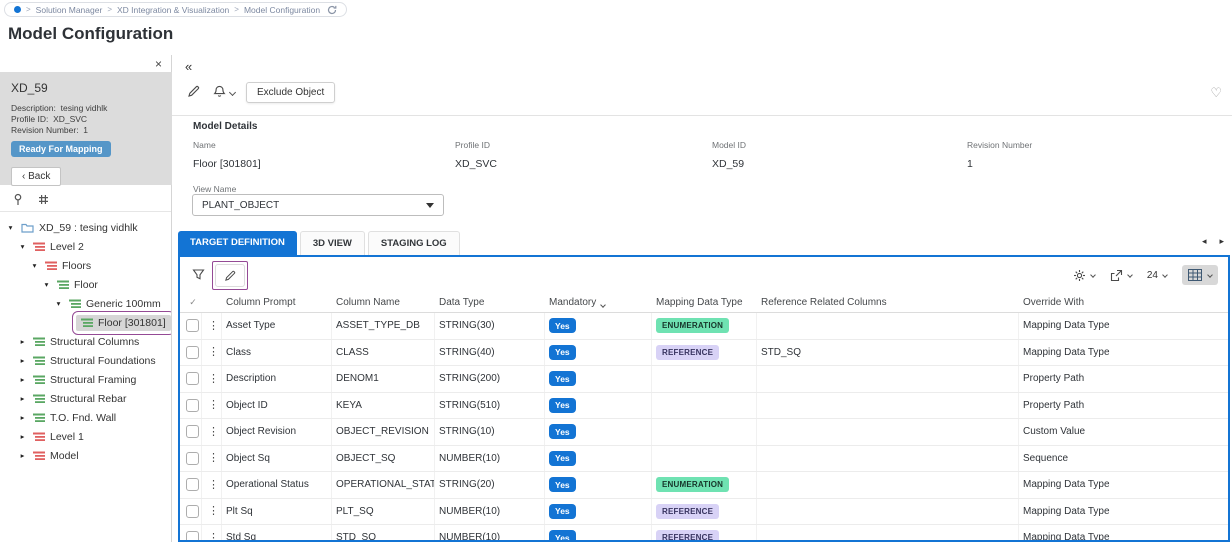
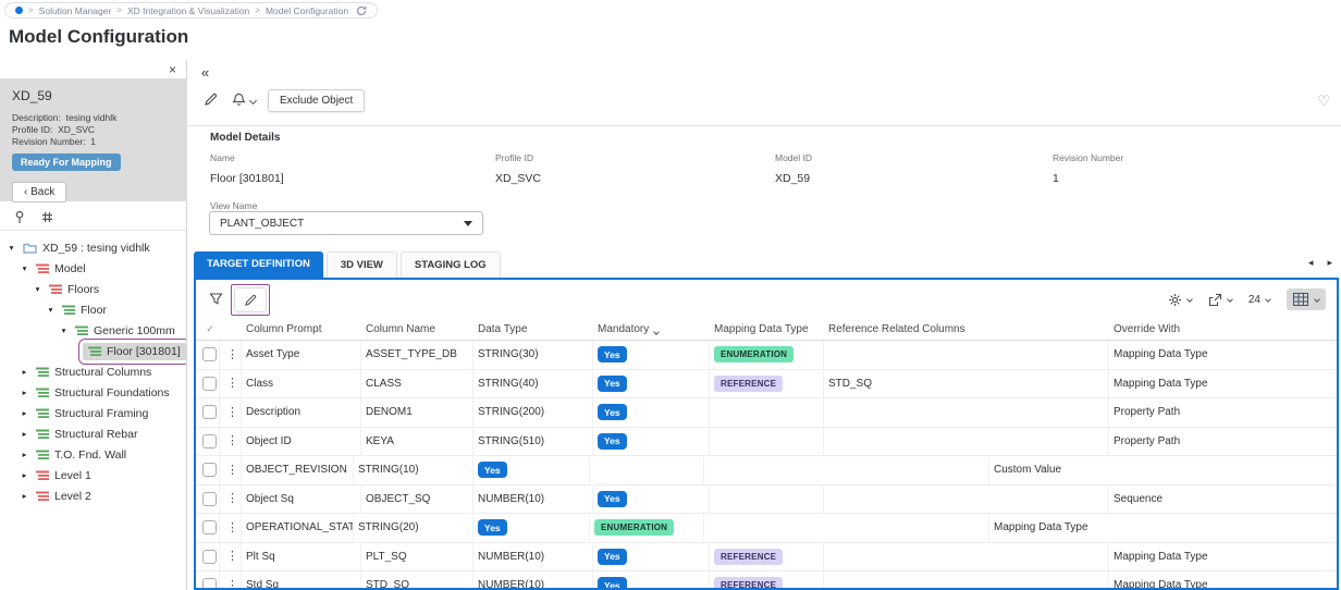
  >
  Solution Manager
  >
  XD Integration & Visualization
  >
  Model Configuration
  Model Configuration
  ×
  XD_59
  Description: tesing vidhlk
  Profile ID: XD_SVC
  Revision Number: 1
  Ready For Mapping
  ‹ Back
  ▾
  XD_59 : tesing vidhlk
  ▾
- Level 2
+ Model
  ▾
  Floors
  ▾
  Floor
  ▾
  Generic 100mm
  Floor [301801]
  ▸
  Structural Columns
  ▸
  Structural Foundations
  ▸
  Structural Framing
  ▸
  Structural Rebar
  ▸
  T.O. Fnd. Wall
  ▸
  Level 1
  ▸
- Model
+ Level 2
  «
  Exclude Object
  ♡
  Model Details
  Name
  Floor [301801]
  Profile ID
  XD_SVC
  Model ID
  XD_59
  Revision Number
  1
  View Name
  PLANT_OBJECT
  TARGET DEFINITION
  3D VIEW
  STAGING LOG
  ◂
  ▸
  24
  ✓
  Column Prompt
  Column Name
  Data Type
  Mandatory
  Mapping Data Type
  Reference Related Columns
  Override With
  ⋮
  Asset Type
  ASSET_TYPE_DB
  STRING(30)
  Yes
  ENUMERATION
  Mapping Data Type
  ⋮
  Class
  CLASS
  STRING(40)
  Yes
  REFERENCE
  STD_SQ
  Mapping Data Type
  ⋮
  Description
  DENOM1
  STRING(200)
  Yes
  Property Path
  ⋮
  Object ID
  KEYA
  STRING(510)
  Yes
  Property Path
  ⋮
- Object Revision
  OBJECT_REVISION
  STRING(10)
  Yes
  Custom Value
  ⋮
  Object Sq
  OBJECT_SQ
  NUMBER(10)
  Yes
  Sequence
  ⋮
- Operational Status
  OPERATIONAL_STAT
  STRING(20)
  Yes
  ENUMERATION
  Mapping Data Type
  ⋮
  Plt Sq
  PLT_SQ
  NUMBER(10)
  Yes
  REFERENCE
  Mapping Data Type
  ⋮
  Std Sq
  STD_SQ
  NUMBER(10)
  Yes
  REFERENCE
  Mapping Data Type
